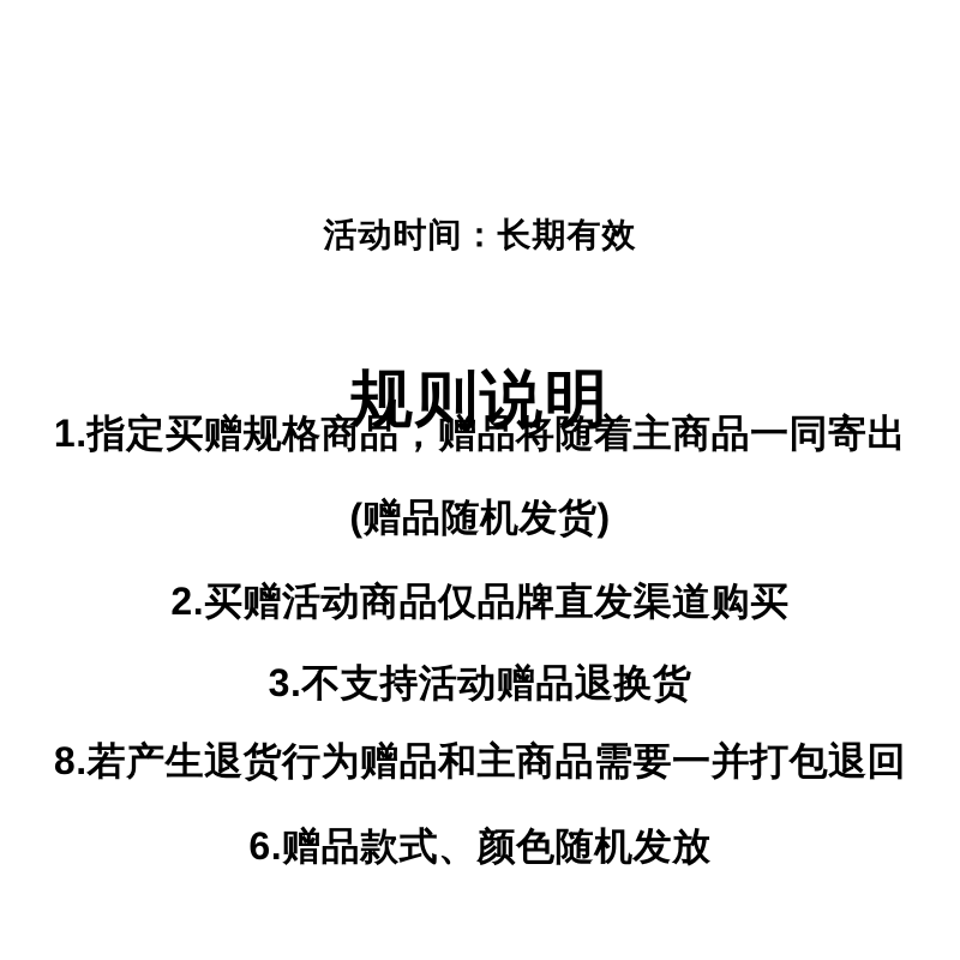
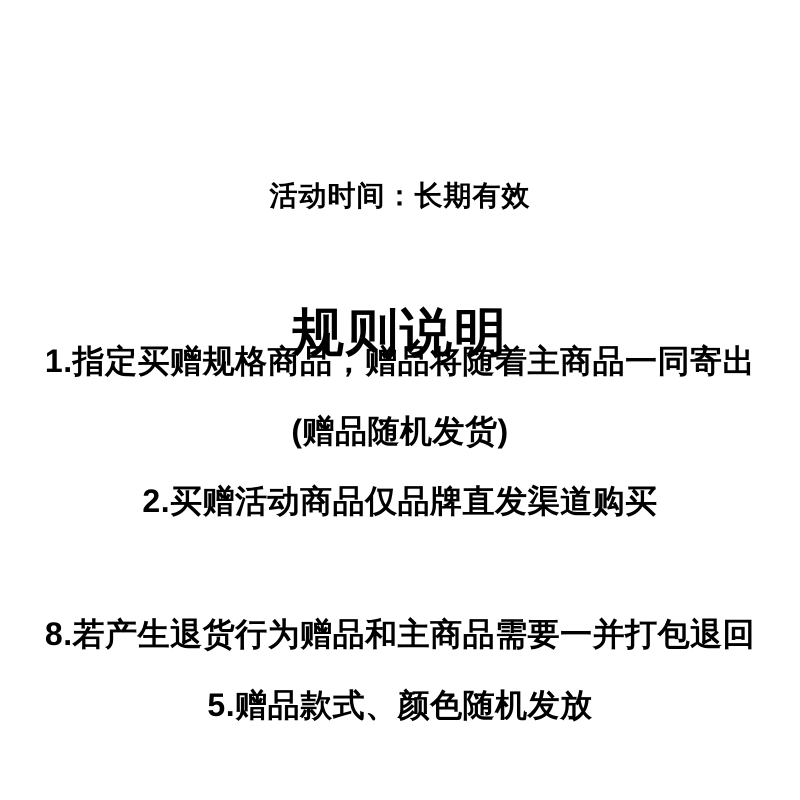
  活动时间：长期有效
  规则说明
  1.指定买赠规格商品，赠品将随着主商品一同寄出
  (赠品随机发货)
  2.买赠活动商品仅品牌直发渠道购买
- 3.不支持活动赠品退换货
  8.若产生退货行为赠品和主商品需要一并打包退回
- 6.赠品款式、颜色随机发放
+ 5.赠品款式、颜色随机发放
